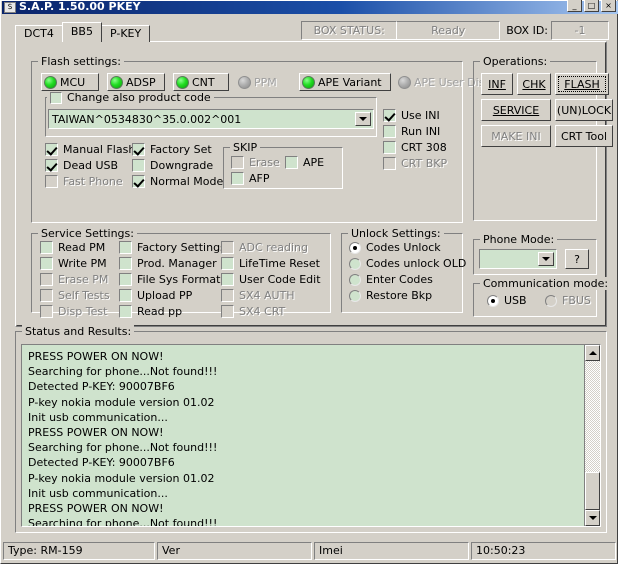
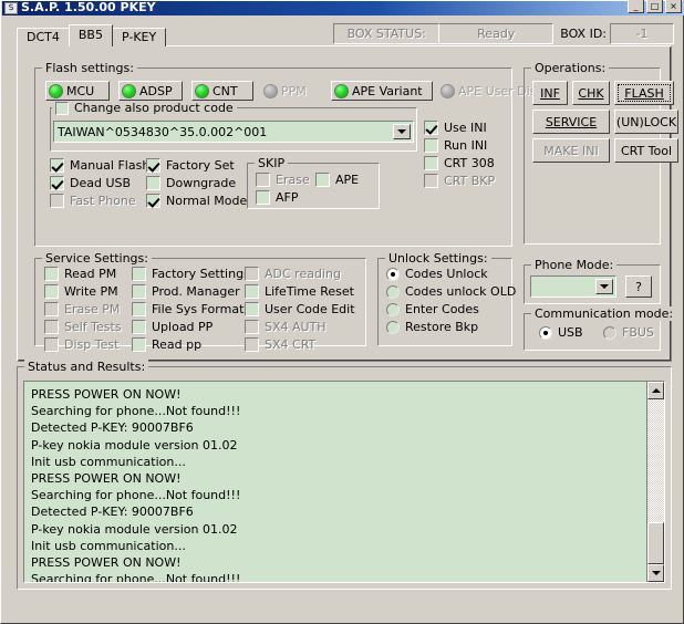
  S
  S.A.P. 1.50.00 PKEY
  _
  □
  ×
  DCT4
  BB5
  P-KEY
  BOX STATUS:
  Ready
  BOX ID:
  -1
  Flash settings:
  MCU
  ADSP
  CNT
  PPM
  APE Variant
  APE User Di
  Change also product code
  TAIWAN^0534830^35.0.002^001
  Manual Flas
  Dead USB
  Fast Phone
  Factory Set
  Downgrade
  Normal Mode
  SKIP
  Erase
  APE
  AFP
  Use INI
  Run INI
  CRT 308
  CRT BKP
  Service Settings:
  Read PM
  Write PM
  Erase PM
  Self Tests
  Disp Test
  Factory Setting
  Prod. Manager
  File Sys Format
  Upload PP
  Read pp
  ADC reading
  LifeTime Reset
  User Code Edit
  SX4 AUTH
  SX4 CRT
  Unlock Settings:
  Codes Unlock
  Codes unlock OLD
  Enter Codes
  Restore Bkp
  Operations:
  INF
  CHK
  FLASH
  SERVICE
  (UN)LOCK
  MAKE INI
  CRT Tool
  Phone Mode:
  ?
  Communication mode:
  USB
  FBUS
  Status and Results:
  PRESS POWER ON NOW!
  Searching for phone...Not found!!!
  Detected P-KEY: 90007BF6
  P-key nokia module version 01.02
  Init usb communication...
  PRESS POWER ON NOW!
  Searching for phone...Not found!!!
  Detected P-KEY: 90007BF6
  P-key nokia module version 01.02
  Init usb communication...
  PRESS POWER ON NOW!
  Searching for phone...Not found!!!
- Type: RM-159
- Ver
- Imei
- 10:50:23
